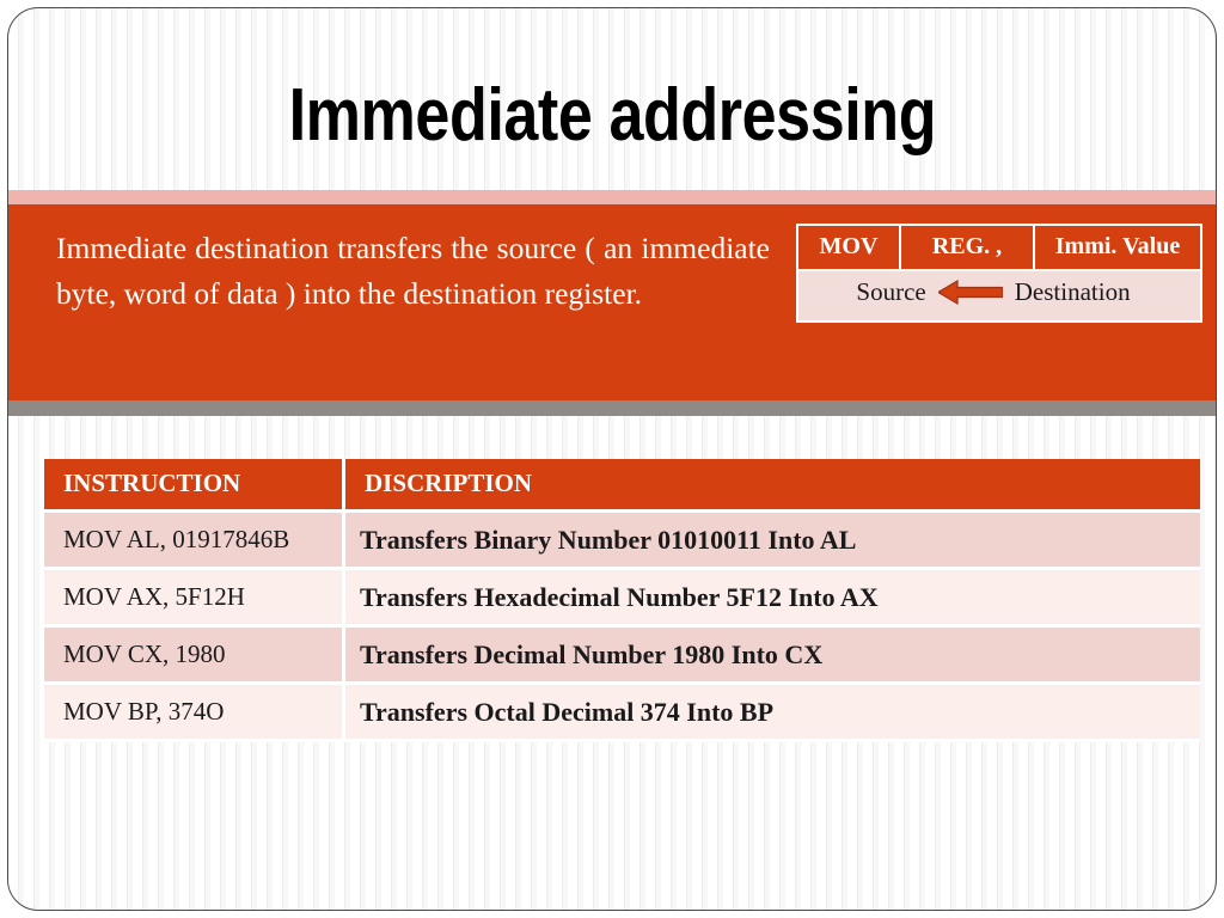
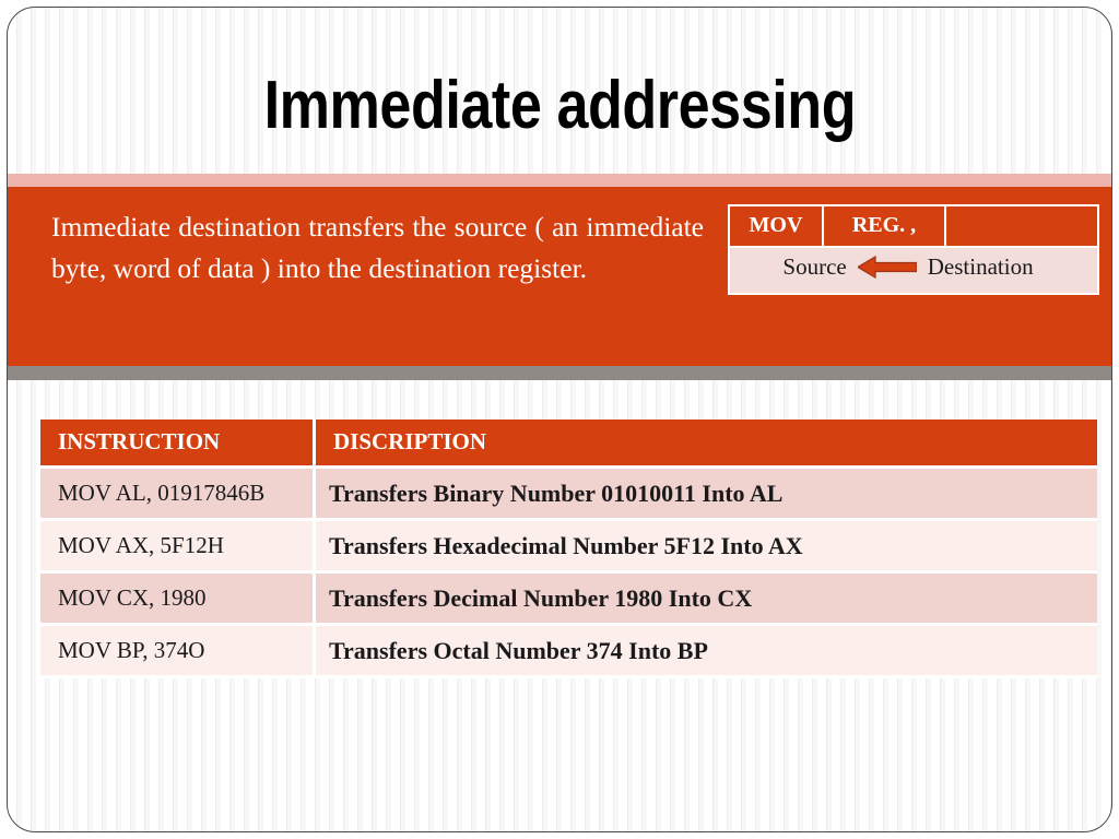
  Immediate addressing
  Immediate destination transfers the source ( an immediate byte, word of data ) into the destination register.
  MOV
  REG. ,
- Immi. Value
  Source
  Destination
  INSTRUCTION	DISCRIPTION
  MOV AL, 01917846B	Transfers Binary Number 01010011 Into AL
  MOV AX, 5F12H	Transfers Hexadecimal Number 5F12 Into AX
  MOV CX, 1980	Transfers Decimal Number 1980 Into CX
- MOV BP, 374O	Transfers Octal Decimal 374 Into BP
+ MOV BP, 374O	Transfers Octal Number 374 Into BP
